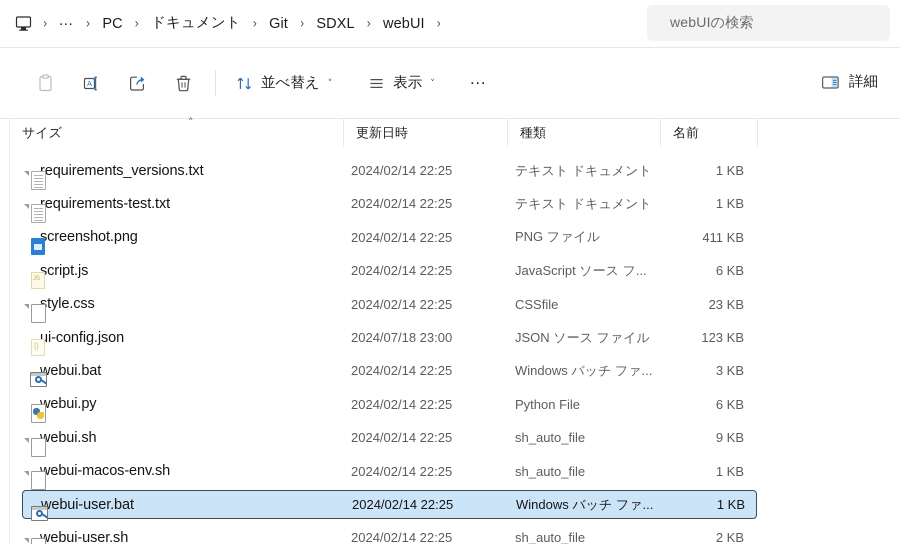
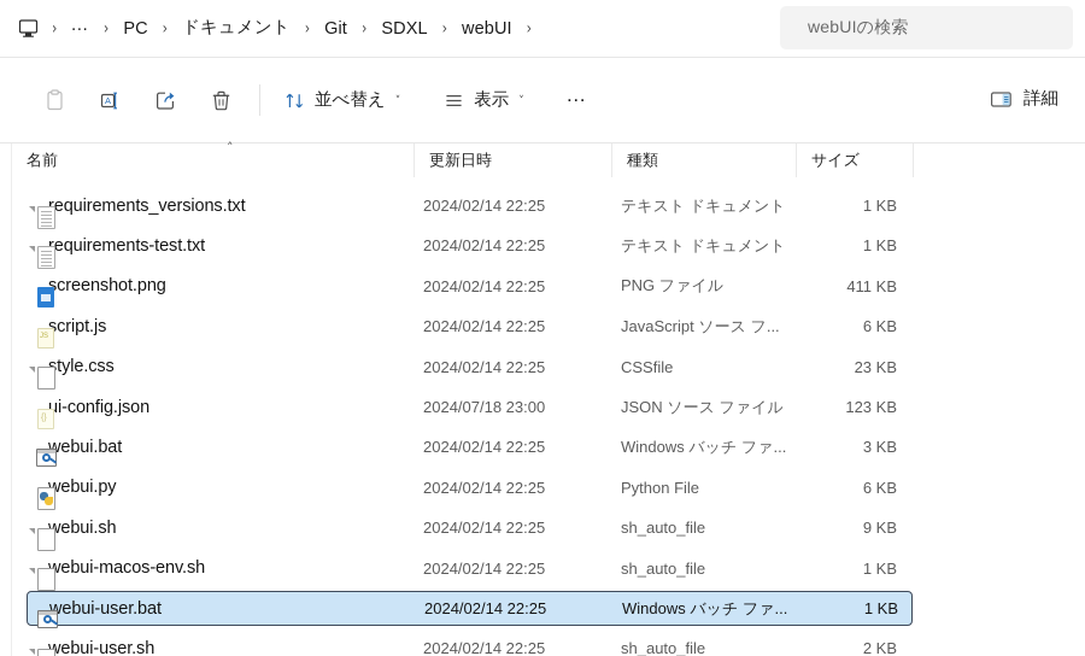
  ›
  …
  ›
  PC
  ›
  ドキュメント
  ›
  Git
  ›
  SDXL
  ›
  webUI
  ›
  webUIの検索
  A
  並べ替え
  ˅
  表示
  ˅
  …
  詳細
- サイズ
+ 名前
  ˄
  更新日時
  種類
- 名前
+ サイズ
  equirements_versions.txt
  2024/02/14 22:25
  テキスト ドキュメント
  1 KB
  equirements-test.txt
  2024/02/14 22:25
  テキスト ドキュメント
  1 KB
  screenshot.png
  2024/02/14 22:25
  PNG ファイル
  411 KB
  script.js
  2024/02/14 22:25
  JavaScript ソース フ...
  6 KB
  tyle.css
  2024/02/14 22:25
  CSSfile
  23 KB
  ui-config.json
  2024/07/18 23:00
  JSON ソース ファイル
  123 KB
  webui.bat
  2024/02/14 22:25
  Windows バッチ ファ...
  3 KB
  ebui.py
  2024/02/14 22:25
  Python File
  6 KB
  ebui.sh
  2024/02/14 22:25
  sh_auto_file
  9 KB
  ebui-macos-env.sh
  2024/02/14 22:25
  sh_auto_file
  1 KB
  webui-user.bat
  2024/02/14 22:25
  Windows バッチ ファ...
  1 KB
  ebui-user.sh
  2024/02/14 22:25
  sh_auto_file
  2 KB
